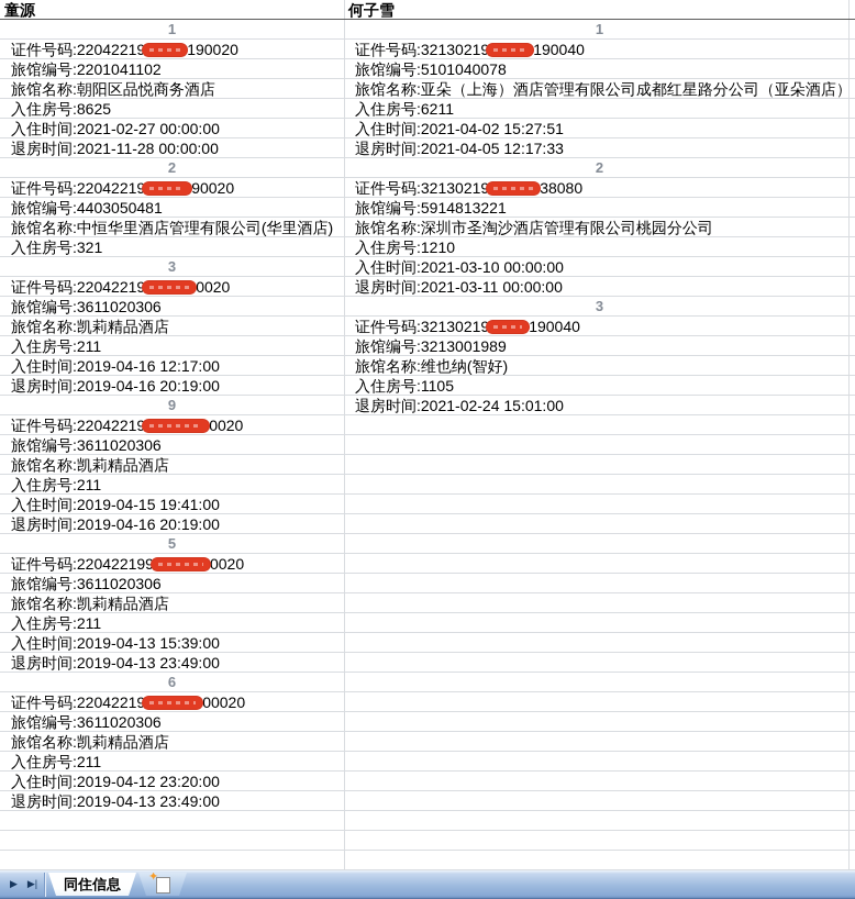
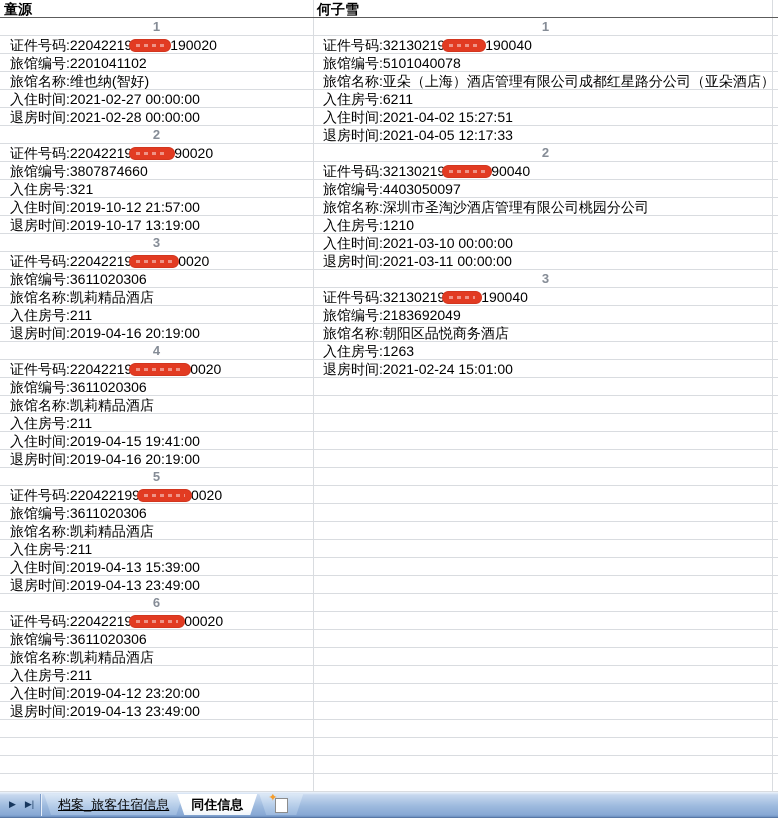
  童源
  1
  证件号码:2204221 190020
  旅馆编号:2201041102
- 旅馆名称:朝阳区品悦商务酒店
+ 旅馆名称:维也纳(智好)
- 入住房号:8625
  入住时间:2021-02-27 00:00:00
- 退房时间:2021-11-28 00:00:00
+ 退房时间:2021-02-28 00:00:00
  2
  证件号码:2204221 90020
- 旅馆编号:4403050481
+ 旅馆编号:3807874660
- 旅馆名称:中恒华里酒店管理有限公司(华里酒店)
  入住房号:321
+ 入住时间:2019-10-12 21:57:00
+ 退房时间:2019-10-17 13:19:00
  3
  证件号码:2204221 0020
  旅馆编号:3611020306
  旅馆名称:凯莉精品酒店
  入住房号:211
- 入住时间:2019-04-16 12:17:00
  退房时间:2019-04-16 20:19:00
- 9
+ 4
  证件号码:2204221 0020
  旅馆编号:3611020306
  旅馆名称:凯莉精品酒店
  入住房号:211
  入住时间:2019-04-15 19:41:00
  退房时间:2019-04-16 20:19:00
  5
  证件号码:22042219 0020
  旅馆编号:3611020306
  旅馆名称:凯莉精品酒店
  入住房号:211
  入住时间:2019-04-13 15:39:00
  退房时间:2019-04-13 23:49:00
  6
  证件号码:2204221 00020
  旅馆编号:3611020306
  旅馆名称:凯莉精品酒店
  入住房号:211
  入住时间:2019-04-12 23:20:00
  退房时间:2019-04-13 23:49:00
  何子雪
  1
  证件号码:3213021 190040
  旅馆编号:5101040078
  旅馆名称:亚朵（上海）酒店管理有限公司成都红星路分公司（亚朵酒店）
  入住房号:6211
  入住时间:2021-04-02 15:27:51
  退房时间:2021-04-05 12:17:33
  2
- 证件号码:3213021 38080
+ 证件号码:3213021 90040
- 旅馆编号:5914813221
+ 旅馆编号:4403050097
  旅馆名称:深圳市圣淘沙酒店管理有限公司桃园分公司
  入住房号:1210
  入住时间:2021-03-10 00:00:00
  退房时间:2021-03-11 00:00:00
  3
  证件号码:3213021 190040
- 旅馆编号:3213001989
+ 旅馆编号:2183692049
- 旅馆名称:维也纳(智好)
+ 旅馆名称:朝阳区品悦商务酒店
- 入住房号:1105
+ 入住房号:1263
  退房时间:2021-02-24 15:01:00
  ▶
  ▶|
+ 档案_旅客住宿信息
  同住信息
  ✦
